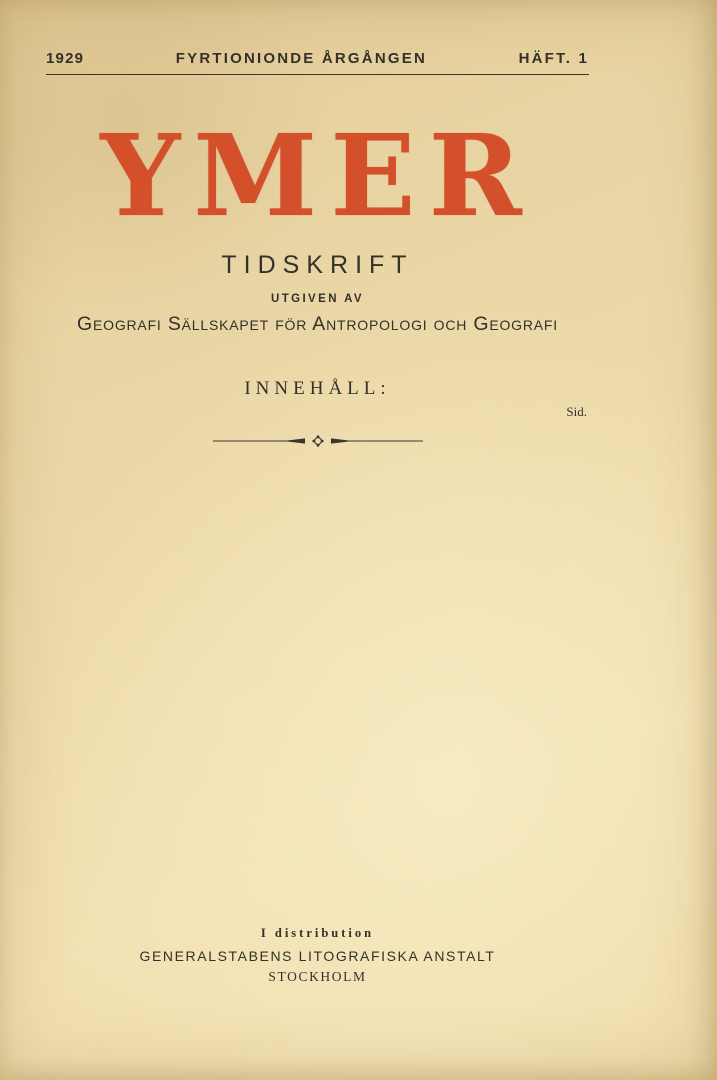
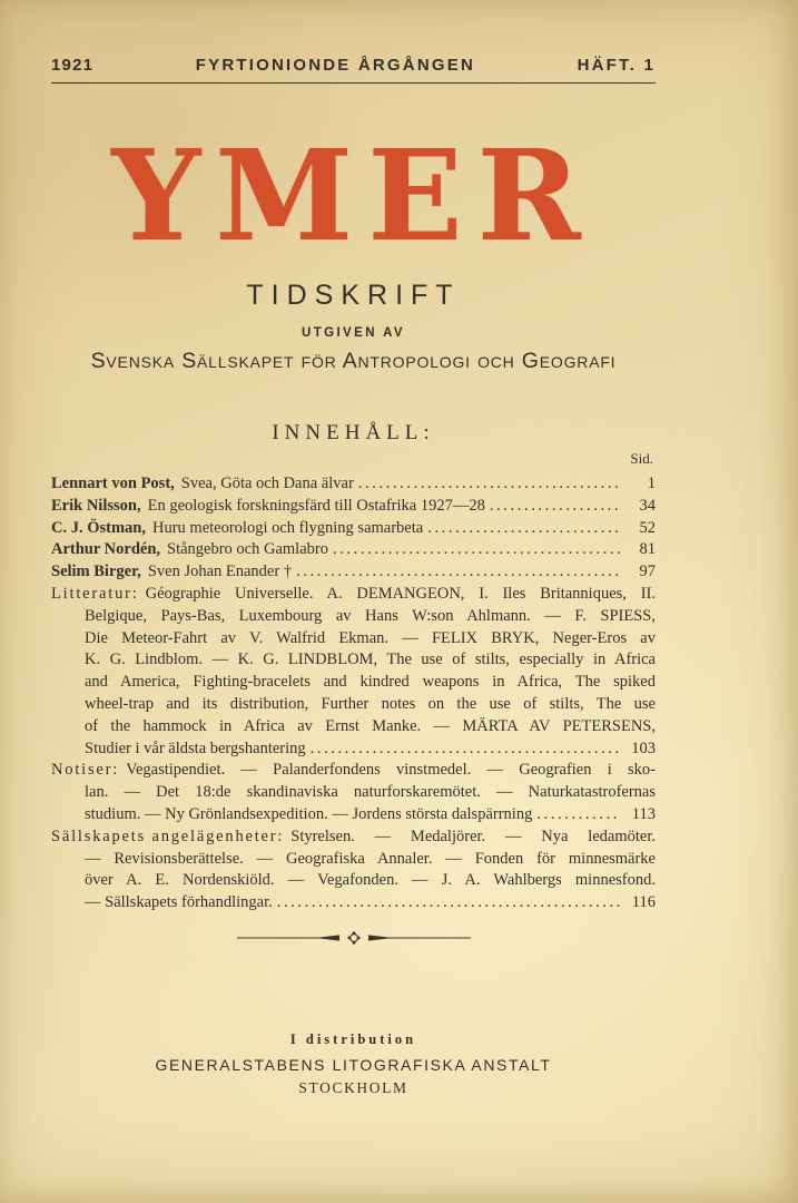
- 1929
+ 1921
  FYRTIONIONDE ÅRGÅNGEN
  HÄFT. 1
  YMER
  TIDSKRIFT
  UTGIVEN AV
- Geografi Sällskapet för Antropologi och Geografi
+ Svenska Sällskapet för Antropologi och Geografi
  INNEHÅLL:
  Sid.
+ Lennart von Post,
+ Svea, Göta och Dana älvar
+ 1
+ Erik Nilsson,
+ En geologisk forskningsfärd till Ostafrika 1927—28
+ 34
+ C. J. Östman,
+ Huru meteorologi och flygning samarbeta
+ 52
+ Arthur Nordén,
+ Stångebro och Gamlabro
+ 81
+ Selim Birger,
+ Sven Johan Enander †
+ 97
+ Litteratur:
+ Géographie Universelle. A. DEMANGEON, I. Iles Britanniques, II.
+ Belgique, Pays-Bas, Luxembourg av Hans W:son Ahlmann. — F. SPIESS,
+ Die Meteor-Fahrt av V. Walfrid Ekman. — FELIX BRYK, Neger-Eros av
+ K. G. Lindblom. — K. G. LINDBLOM, The use of stilts, especially in Africa
+ and America, Fighting-bracelets and kindred weapons in Africa, The spiked
+ wheel-trap and its distribution, Further notes on the use of stilts, The use
+ of the hammock in Africa av Ernst Manke. — MÄRTA AV PETERSENS,
+ Studier i vår äldsta bergshantering
+ 103
+ Notiser:
+ Vegastipendiet. — Palanderfondens vinstmedel. — Geografien i sko-
+ lan. — Det 18:de skandinaviska naturforskaremötet. — Naturkatastrofernas
+ studium. — Ny Grönlandsexpedition. — Jordens största dalspärrning
+ 113
+ Sällskapets angelägenheter:
+ Styrelsen. — Medaljörer. — Nya ledamöter.
+ — Revisionsberättelse. — Geografiska Annaler. — Fonden för minnesmärke
+ över A. E. Nordenskiöld. — Vegafonden. — J. A. Wahlbergs minnesfond.
+ — Sällskapets förhandlingar.
+ 116
  I distribution
  GENERALSTABENS LITOGRAFISKA ANSTALT
  STOCKHOLM
